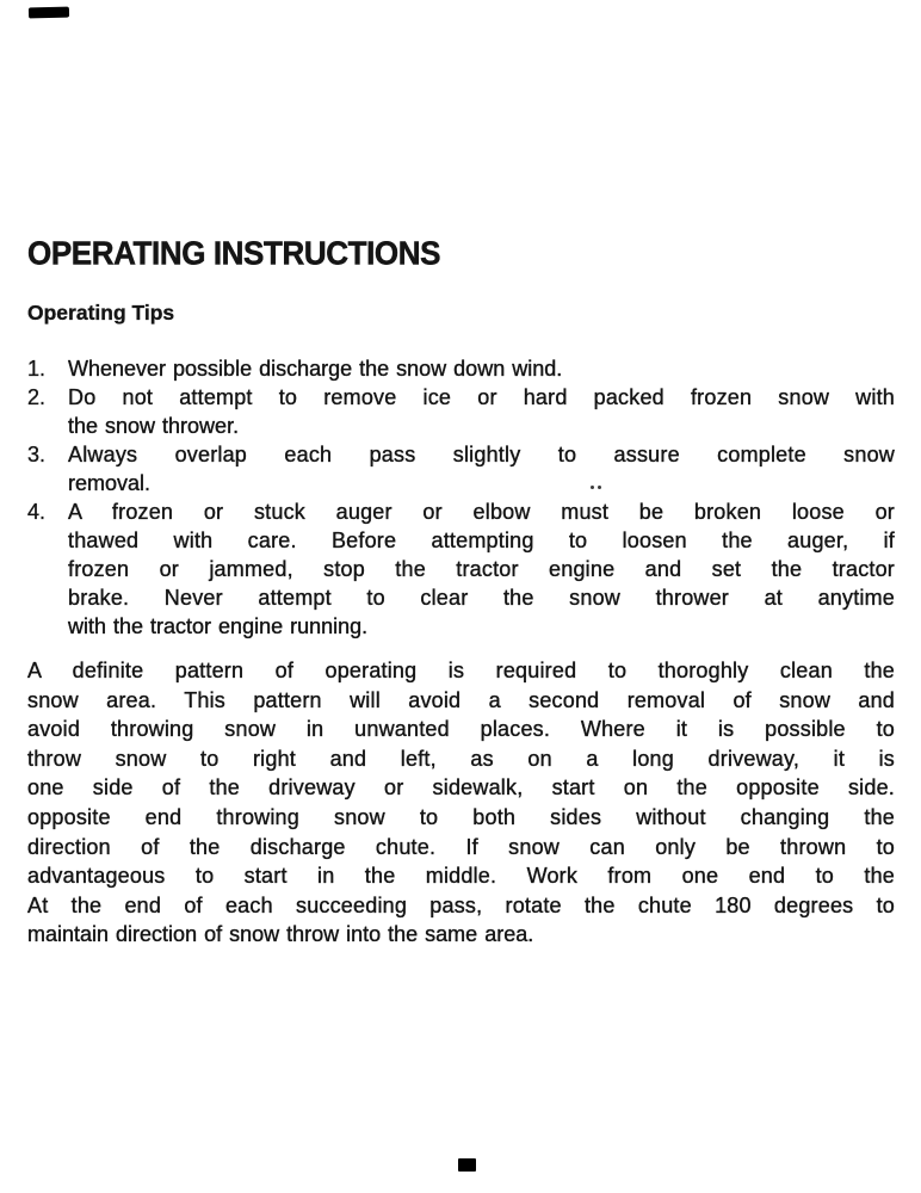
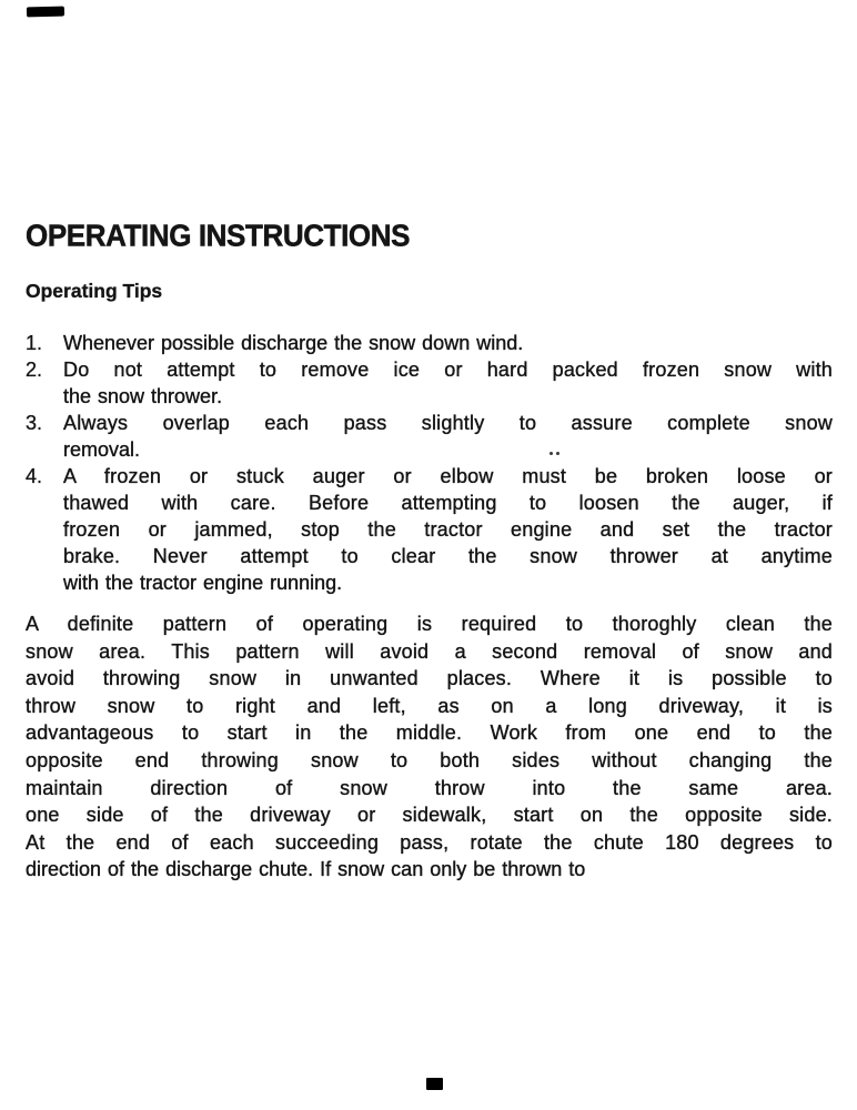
  OPERATING INSTRUCTIONS
  Operating Tips
  1.
  Whenever possible discharge the snow down wind.
  2.
  Do not attempt to remove ice or hard packed frozen snow with
  the snow thrower.
  3.
  Always overlap each pass slightly to assure complete snow
  removal.
  4.
  A frozen or stuck auger or elbow must be broken loose or
  thawed with care. Before attempting to loosen the auger, if
  frozen or jammed, stop the tractor engine and set the tractor
  brake. Never attempt to clear the snow thrower at anytime
  with the tractor engine running.
  A definite pattern of operating is required to thoroghly clean the
  snow area. This pattern will avoid a second removal of snow and
  avoid throwing snow in unwanted places. Where it is possible to
  throw snow to right and left, as on a long driveway, it is
- one side of the driveway or sidewalk, start on the opposite side.
+ advantageous to start in the middle. Work from one end to the
  opposite end throwing snow to both sides without changing the
- direction of the discharge chute. If snow can only be thrown to
+ maintain direction of snow throw into the same area.
- advantageous to start in the middle. Work from one end to the
+ one side of the driveway or sidewalk, start on the opposite side.
  At the end of each succeeding pass, rotate the chute 180 degrees to
- maintain direction of snow throw into the same area.
+ direction of the discharge chute. If snow can only be thrown to
